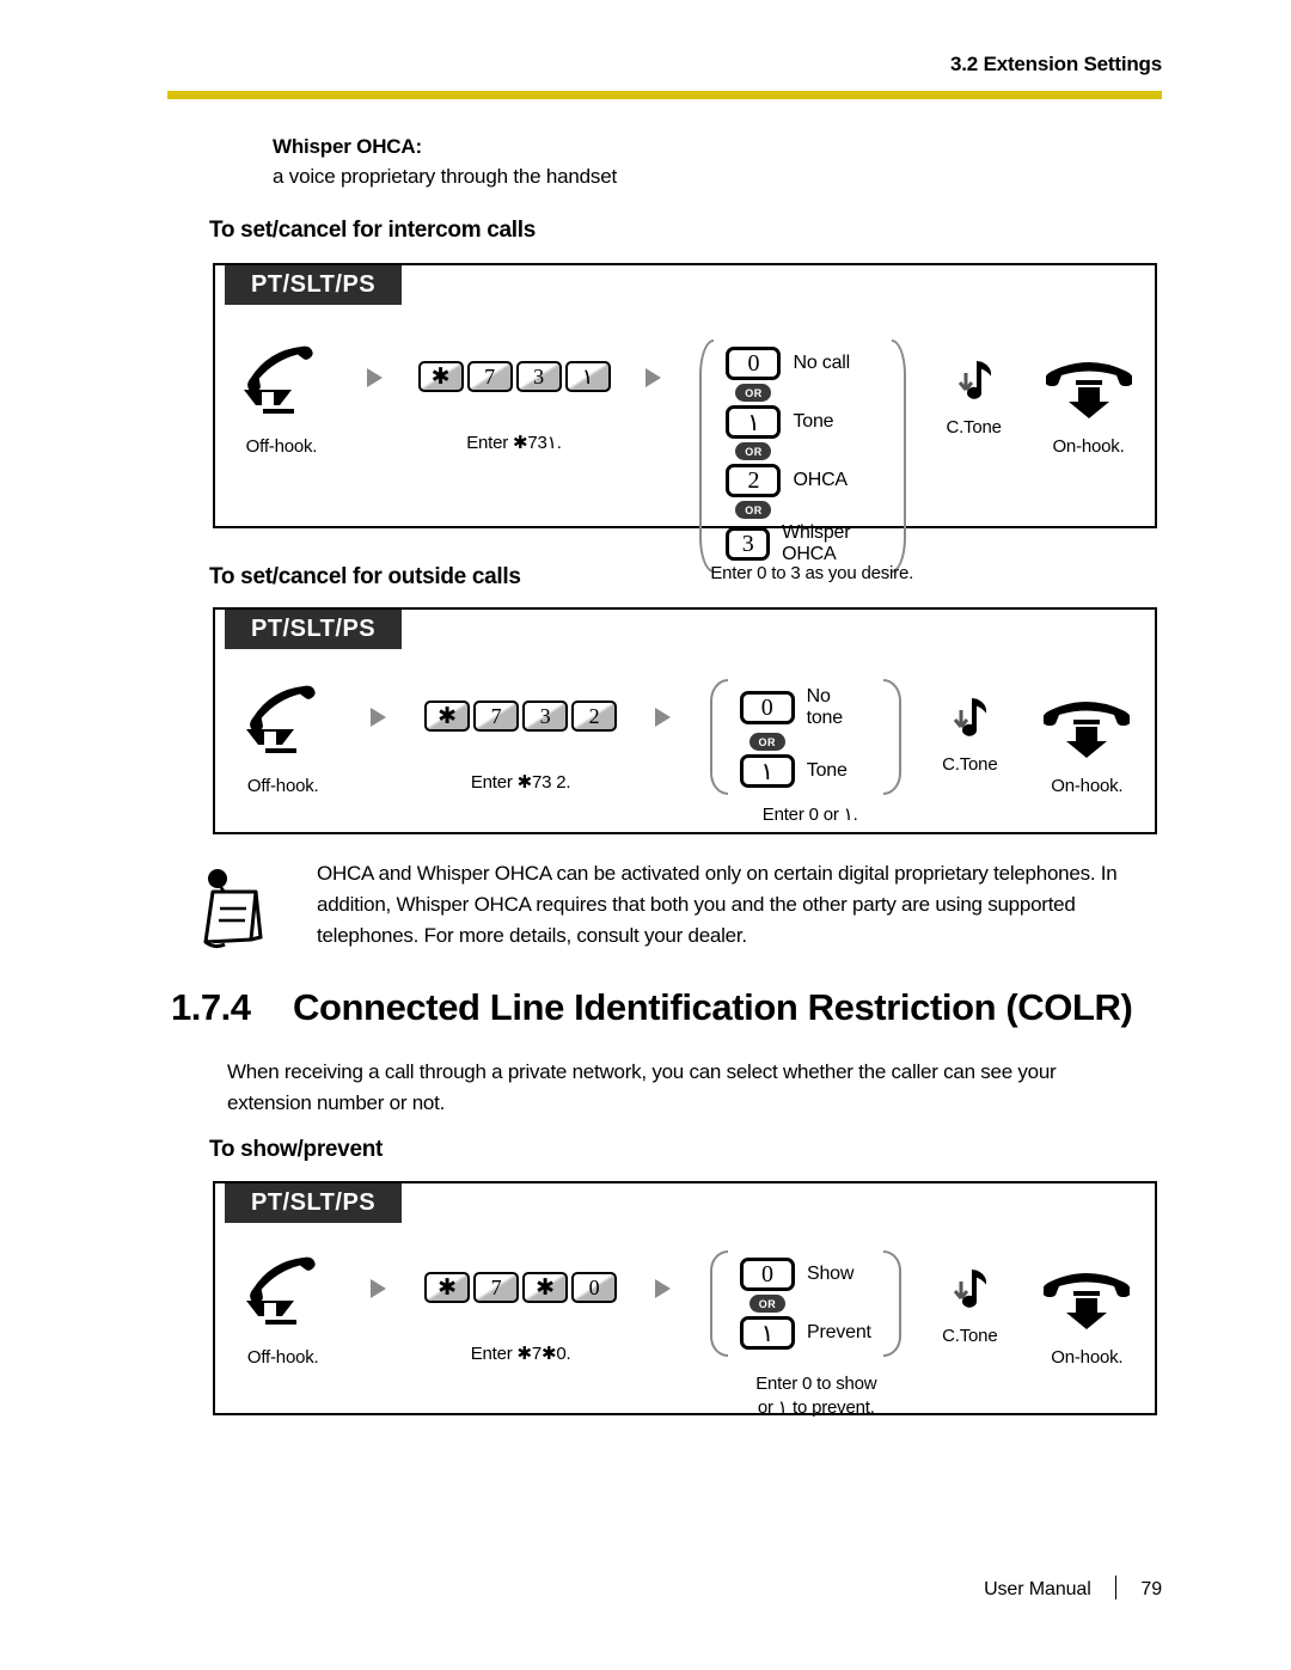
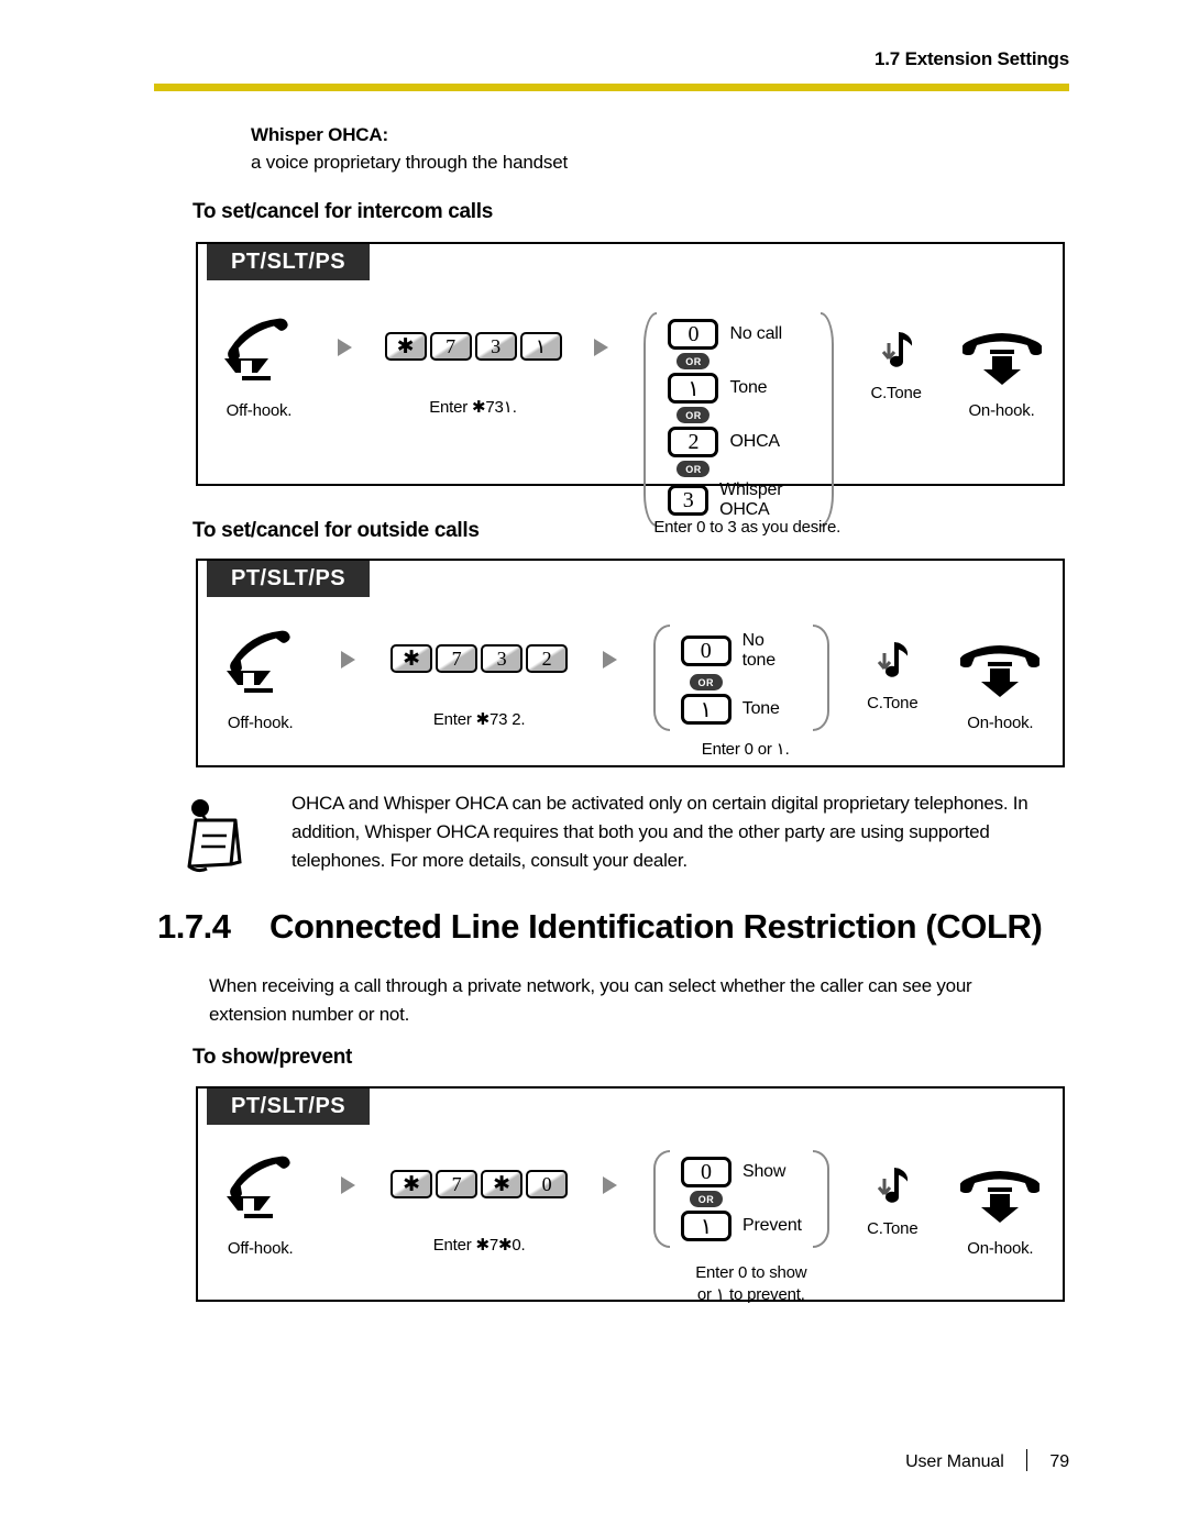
- 3.2 Extension Settings
+ 1.7 Extension Settings
  Whisper OHCA:
  a voice proprietary through the handset
  To set/cancel for intercom calls
  PT/SLT/PS
  Off-hook.
  ✱
  7
  3
  ١
  Enter ✱73١.
  0
  No call
  OR
  ١
  Tone
  OR
  2
  OHCA
  OR
  3
  Whisper OHCA
  Enter 0 to 3 as you desire.
  C.Tone
  On-hook.
  To set/cancel for outside calls
  PT/SLT/PS
  Off-hook.
  ✱
  7
  3
  2
  Enter ✱73 2.
  0
  No tone
  OR
  ١
  Tone
  Enter 0 or ١.
  C.Tone
  On-hook.
  OHCA and Whisper OHCA can be activated only on certain digital proprietary telephones. In addition, Whisper OHCA requires that both you and the other party are using supported telephones. For more details, consult your dealer.
  1.7.4
  Connected Line Identification Restriction (COLR)
  When receiving a call through a private network, you can select whether the caller can see your extension number or not.
  To show/prevent
  PT/SLT/PS
  Off-hook.
  ✱
  7
  ✱
  0
  Enter ✱7✱0.
  0
  Show
  OR
  ١
  Prevent
  Enter 0 to show
  or ١ to prevent.
  C.Tone
  On-hook.
  User Manual 79
